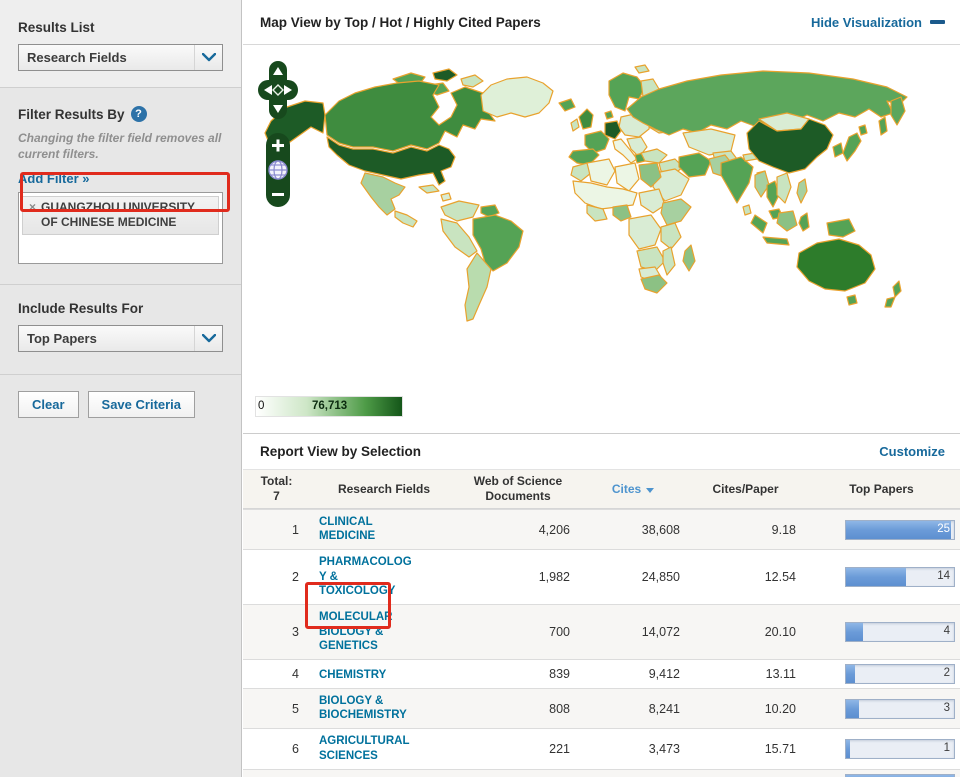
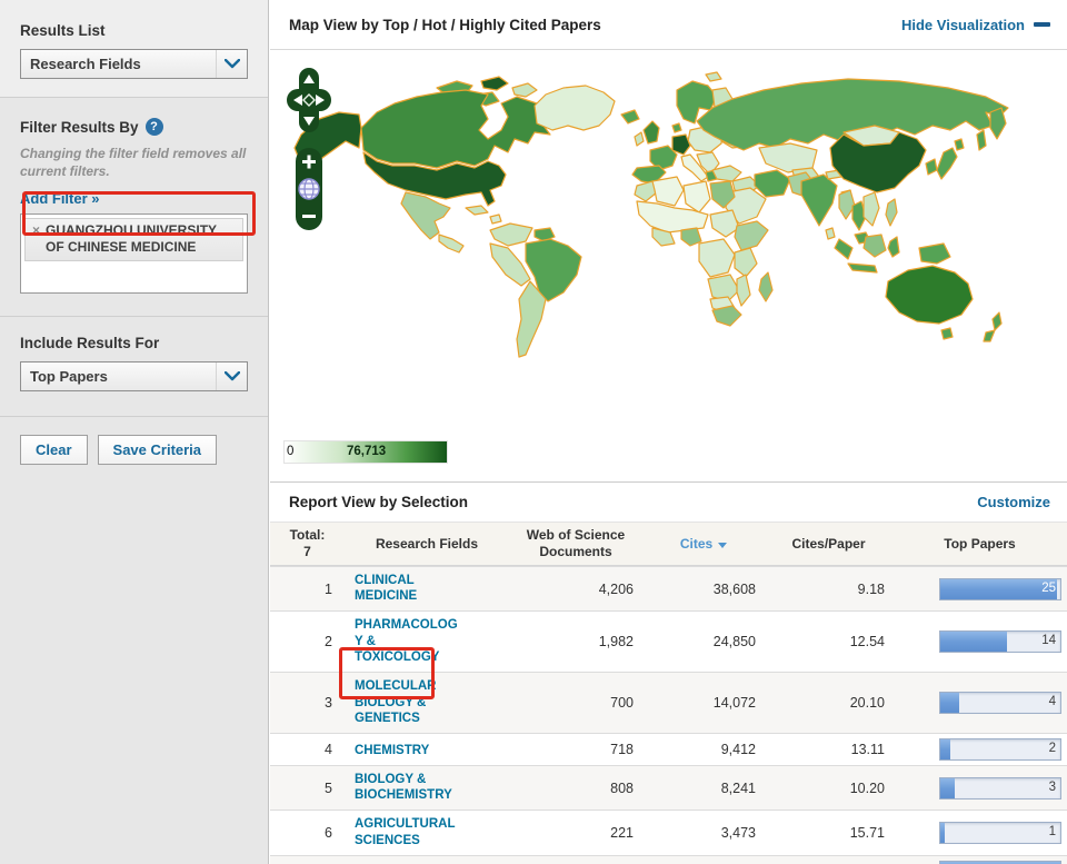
  Results List
  Research Fields
  Filter Results By
  ?
  Changing the filter field removes all current filters.
  Add Filter »
  ×
  GUANGZHOU UNIVERSITY OF CHINESE MEDICINE
  Include Results For
  Top Papers
  Clear
  Save Criteria
  Map View by Top / Hot / Highly Cited Papers
  Hide Visualization
  0
  76,713
  Report View by Selection
  Customize
  Total:
  7
  Research Fields
  Web of Science
  Documents
  Cites
  Cites/Paper
  Top Papers
  1
  CLINICAL
  MEDICINE
  4,206
  38,608
  9.18
  25
  2
  PHARMACOLOG
  Y &
  TOXICOLOGY
  1,982
  24,850
  12.54
  14
  3
  MOLECULAR
  BIOLOGY &
  GENETICS
  700
  14,072
  20.10
  4
  4
  CHEMISTRY
- 839
+ 718
  9,412
  13.11
  2
  5
  BIOLOGY &
  BIOCHEMISTRY
  808
  8,241
  10.20
  3
  6
  AGRICULTURAL
  SCIENCES
  221
  3,473
  15.71
  1
